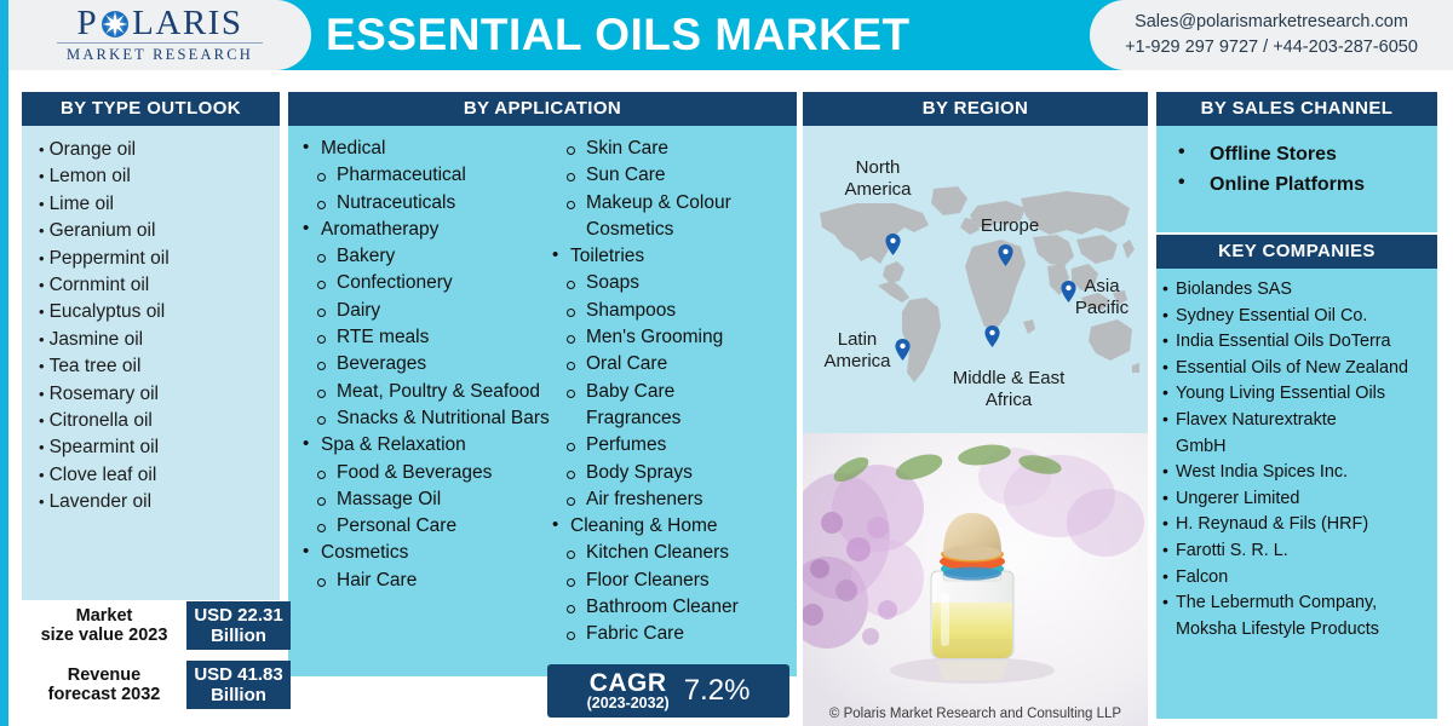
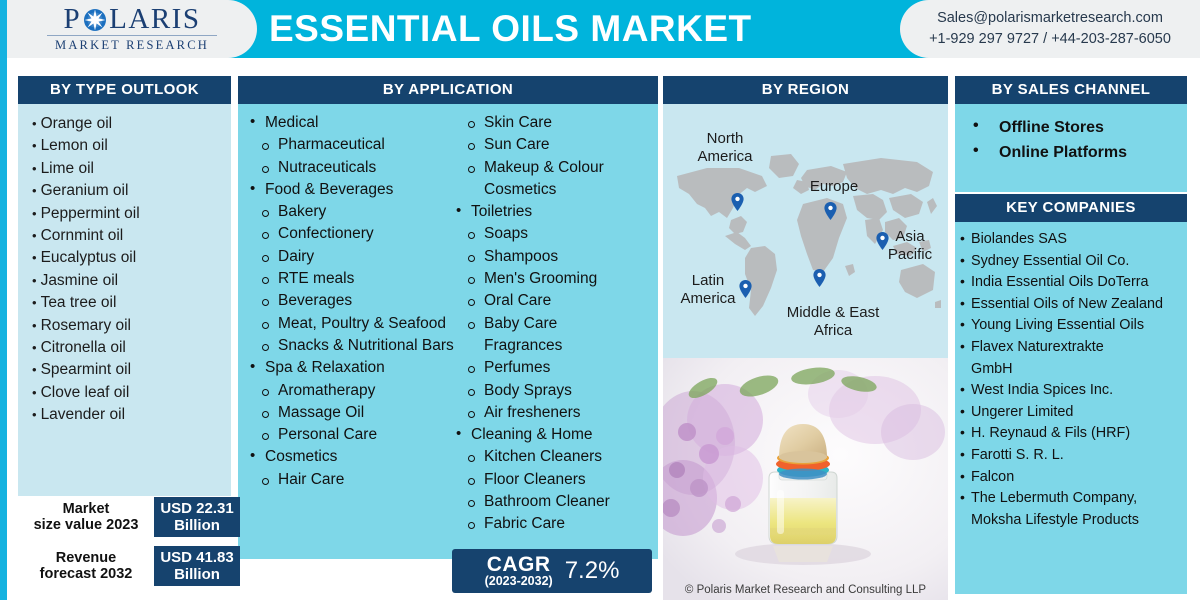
  P
  LARIS
  MARKET RESEARCH
  ESSENTIAL OILS MARKET
  Sales@polarismarketresearch.com
  +1-929 297 9727 / +44-203-287-6050
  BY TYPE OUTLOOK
  • Orange oil
  • Lemon oil
  • Lime oil
  • Geranium oil
  • Peppermint oil
  • Cornmint oil
  • Eucalyptus oil
  • Jasmine oil
  • Tea tree oil
  • Rosemary oil
  • Citronella oil
  • Spearmint oil
  • Clove leaf oil
  • Lavender oil
  BY APPLICATION
  Medical
  Pharmaceutical
  Nutraceuticals
- Aromatherapy
+ Food & Beverages
  Bakery
  Confectionery
  Dairy
  RTE meals
  Beverages
  Meat, Poultry & Seafood
  Snacks & Nutritional Bars
  Spa & Relaxation
- Food & Beverages
+ Aromatherapy
  Massage Oil
  Personal Care
  Cosmetics
  Hair Care
  Skin Care
  Sun Care
  Makeup & Colour
  Cosmetics
  Toiletries
  Soaps
  Shampoos
  Men's Grooming
  Oral Care
  Baby Care
  Fragrances
  Perfumes
  Body Sprays
  Air fresheners
  Cleaning & Home
  Kitchen Cleaners
  Floor Cleaners
  Bathroom Cleaner
  Fabric Care
  Market
  size value 2023
  USD 22.31
  Billion
  Revenue
  forecast 2032
  USD 41.83
  Billion
  CAGR
  (2023-2032)
  7.2%
  BY REGION
  North
  America
  Europe
  Asia
  Pacific
  Latin
  America
  Middle & East
  Africa
  © Polaris Market Research and Consulting LLP
  BY SALES CHANNEL
  Offline Stores
  Online Platforms
  KEY COMPANIES
  Biolandes SAS
  Sydney Essential Oil Co.
  India Essential Oils DoTerra
  Essential Oils of New Zealand
  Young Living Essential Oils
  Flavex Naturextrakte
  GmbH
  West India Spices Inc.
  Ungerer Limited
  H. Reynaud & Fils (HRF)
  Farotti S. R. L.
  Falcon
  The Lebermuth Company,
  Moksha Lifestyle Products
